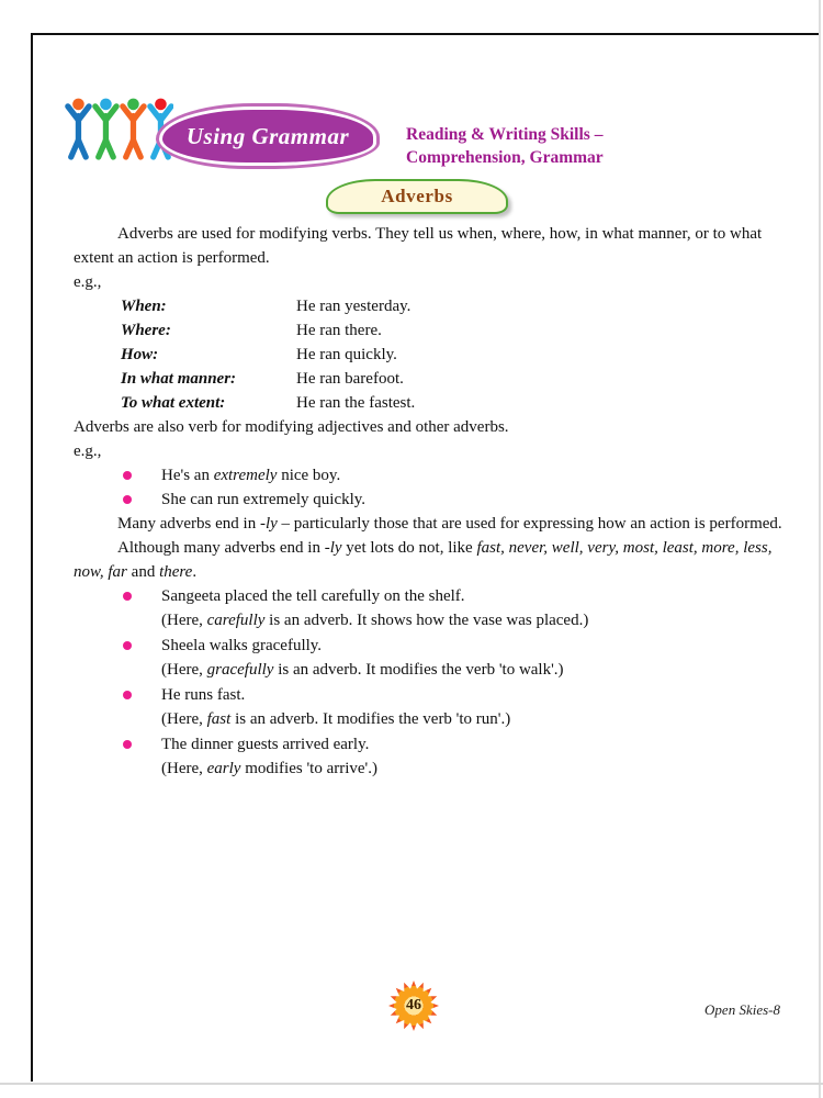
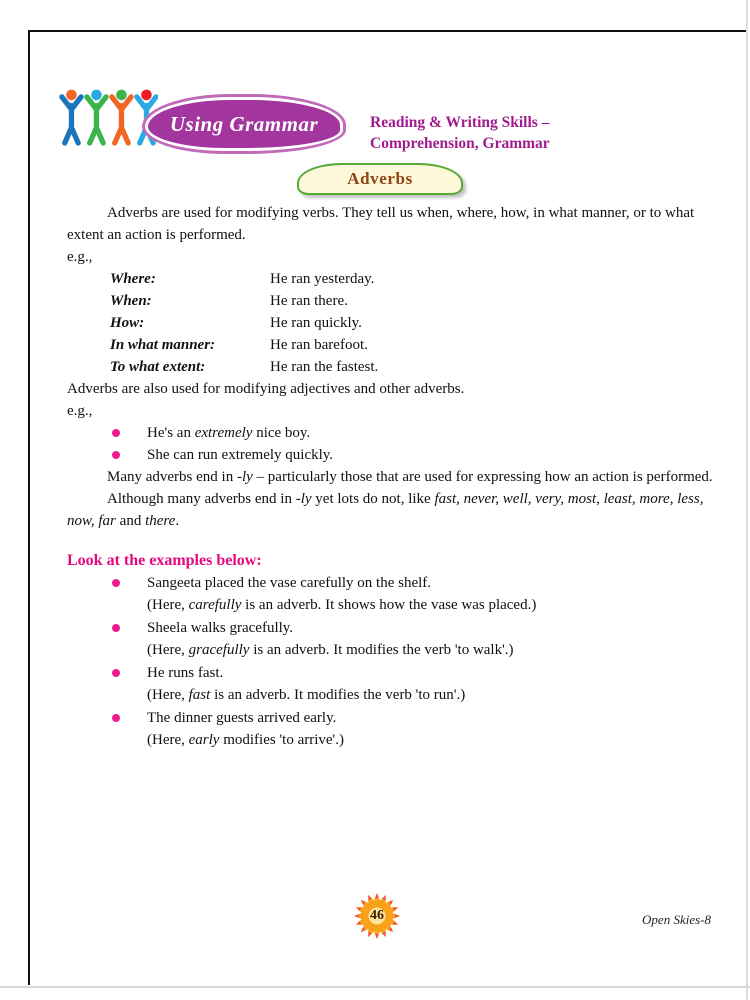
  Using Grammar
  Reading & Writing Skills –
  Comprehension, Grammar
  Adverbs
  Adverbs are used for modifying verbs. They tell us when, where, how, in what manner, or to what extent an action is performed.
  e.g.,
- When:
+ Where:
  He ran yesterday.
- Where:
+ When:
  He ran there.
  How:
  He ran quickly.
  In what manner:
  He ran barefoot.
  To what extent:
  He ran the fastest.
- Adverbs are also verb for modifying adjectives and other adverbs.
+ Adverbs are also used for modifying adjectives and other adverbs.
  e.g.,
  He's an extremely nice boy.
  She can run extremely quickly.
  Many adverbs end in -ly – particularly those that are used for expressing how an action is performed.
  Although many adverbs end in -ly yet lots do not, like fast, never, well, very, most, least, more, less, now, far and there.
+ Look at the examples below:
- Sangeeta placed the tell carefully on the shelf.
+ Sangeeta placed the vase carefully on the shelf.
  (Here, carefully is an adverb. It shows how the vase was placed.)
  Sheela walks gracefully.
  (Here, gracefully is an adverb. It modifies the verb 'to walk'.)
  He runs fast.
  (Here, fast is an adverb. It modifies the verb 'to run'.)
  The dinner guests arrived early.
  (Here, early modifies 'to arrive'.)
  46
  Open Skies-8
